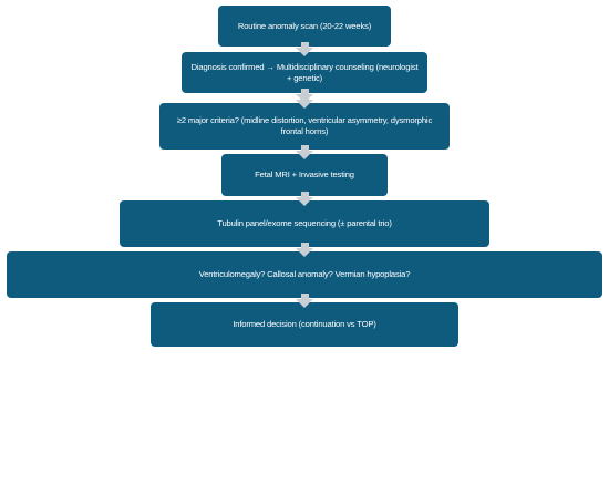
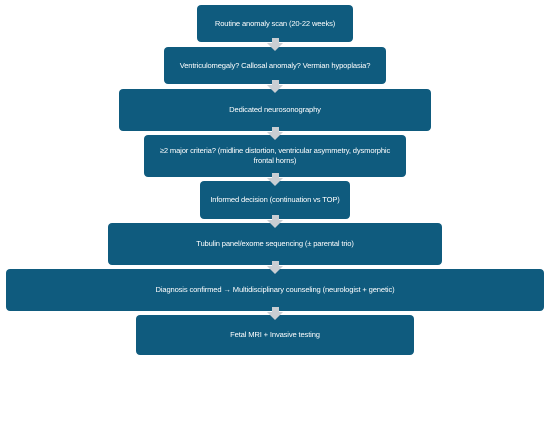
  Routine anomaly scan (20-22 weeks)
- Diagnosis confirmed → Multidisciplinary counseling (neurologist + genetic)
+ Ventriculomegaly? Callosal anomaly? Vermian hypoplasia?
+ Dedicated neurosonography
  ≥2 major criteria? (midline distortion, ventricular asymmetry, dysmorphic frontal horns)
- Fetal MRI + Invasive testing
+ Informed decision (continuation vs TOP)
  Tubulin panel/exome sequencing (± parental trio)
- Ventriculomegaly? Callosal anomaly? Vermian hypoplasia?
+ Diagnosis confirmed → Multidisciplinary counseling (neurologist + genetic)
- Informed decision (continuation vs TOP)
+ Fetal MRI + Invasive testing
